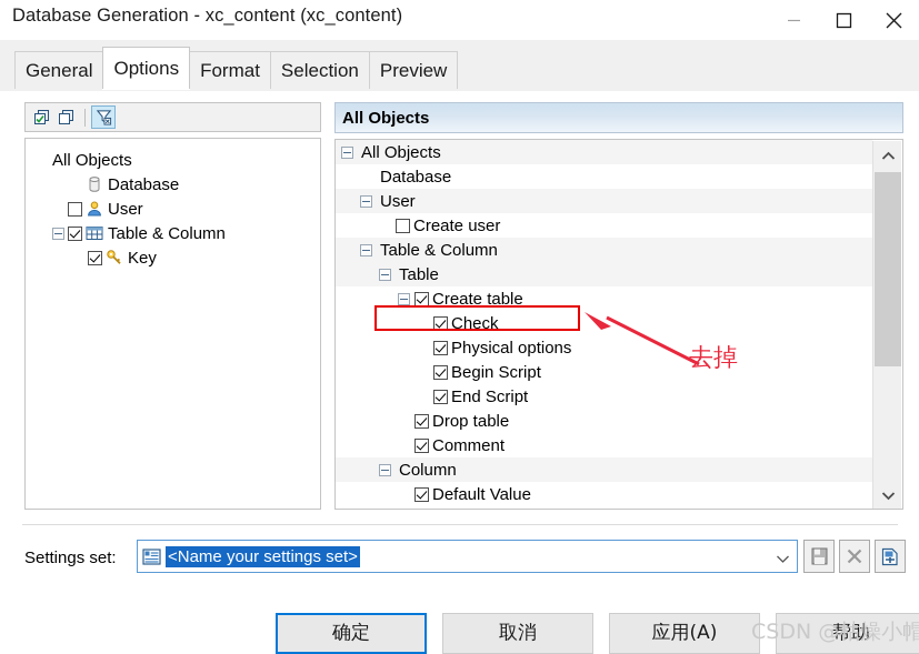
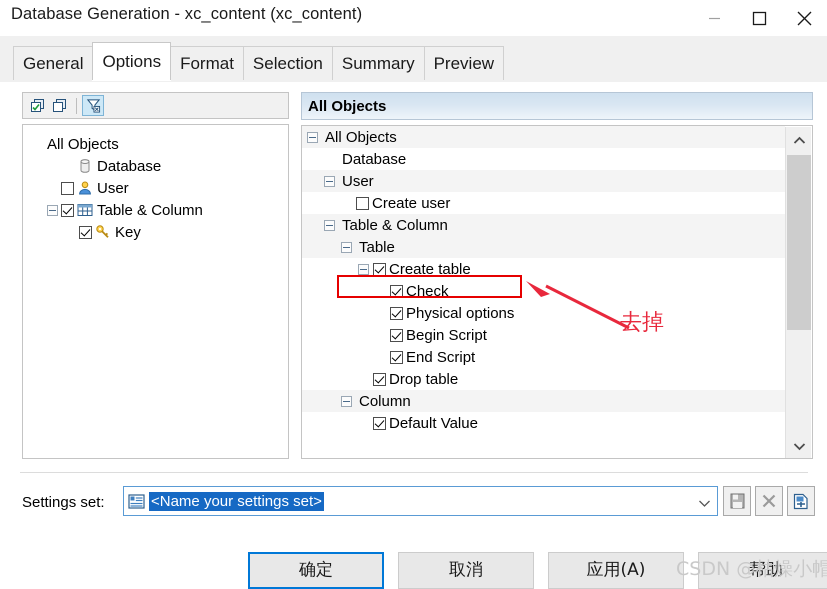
  Database Generation - xc_content (xc_content)
  General
  Options
  Format
  Selection
+ Summary
  Preview
  All Objects
  Database
  User
  Table & Column
  Key
  All Objects
  All Objects
  Database
  User
  Create user
  Table & Column
  Table
  Create table
  Check
  Physical options
  Begin Script
  End Script
  Drop table
- Comment
  Column
  Default Value
  去掉
  Settings set:
  <Name your settings set>
  确定
  取消
  应用(A)
  帮助
  CSDN @枯燥小帽
